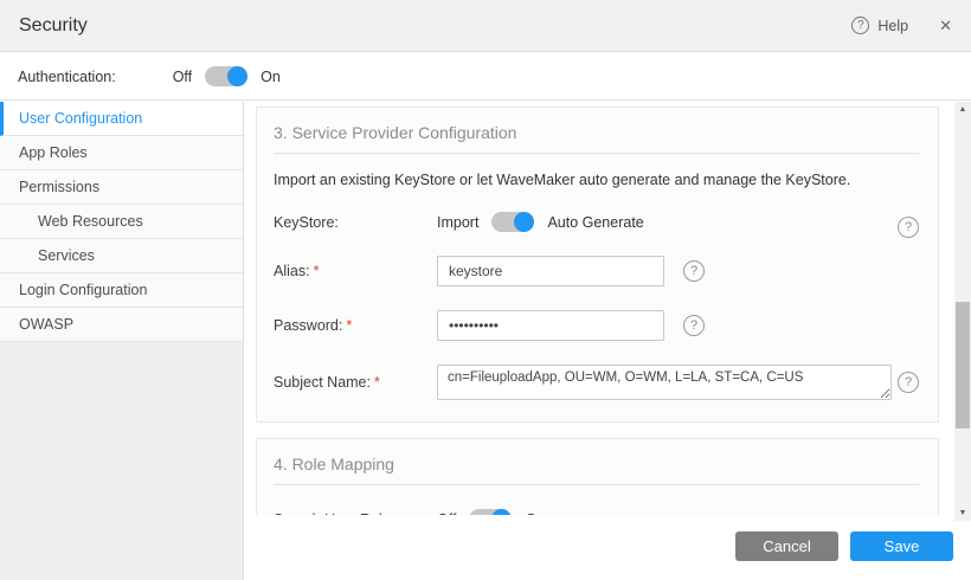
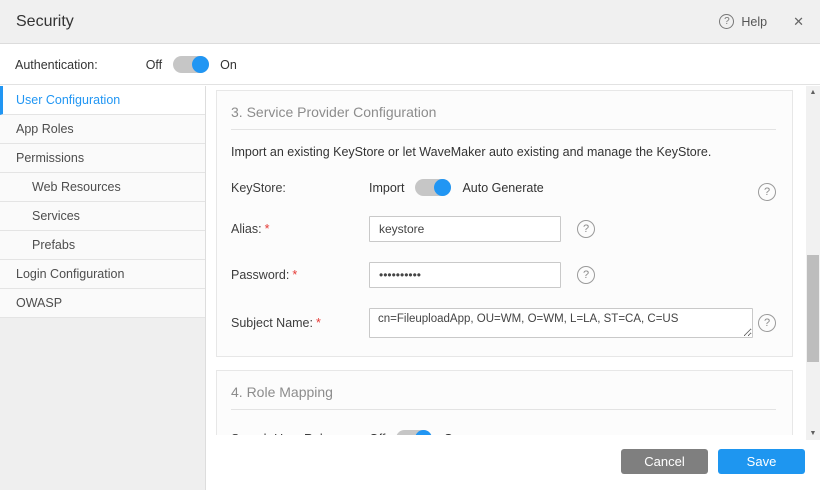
  Security
  ?
  Help
  ✕
  Authentication:
  Off
  On
  User Configuration
  App Roles
  Permissions
  Web Resources
  Services
+ Prefabs
  Login Configuration
  OWASP
  3. Service Provider Configuration
- Import an existing KeyStore or let WaveMaker auto generate and manage the KeyStore.
+ Import an existing KeyStore or let WaveMaker auto existing and manage the KeyStore.
  KeyStore:
  Import
  Auto Generate
  ?
  Alias: *
  keystore
  ?
  Password: *
  ••••••••••
  ?
  Subject Name: *
  cn=FileuploadApp, OU=WM, O=WM, L=LA, ST=CA, C=US
  ?
  4. Role Mapping
  Cancel
  Save
